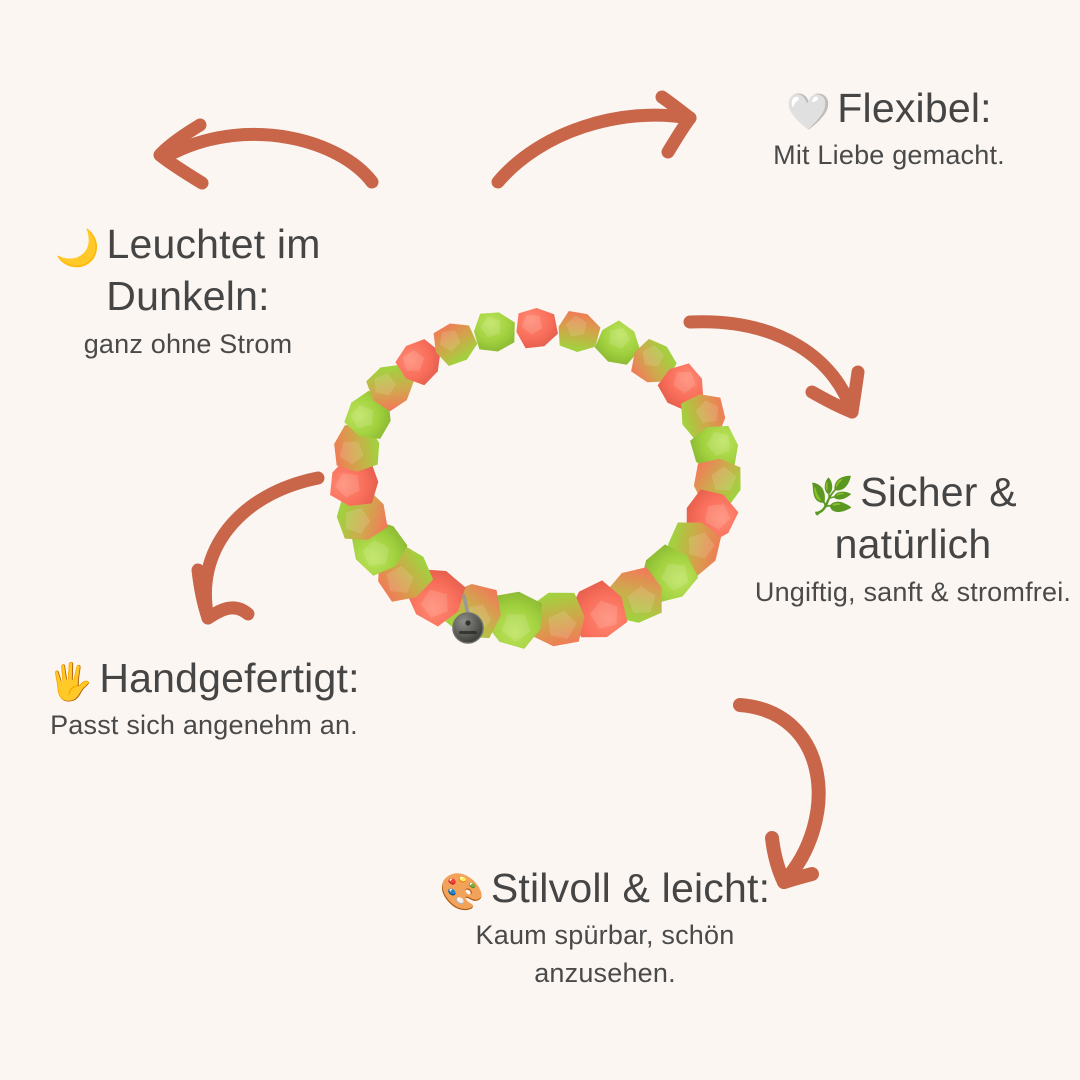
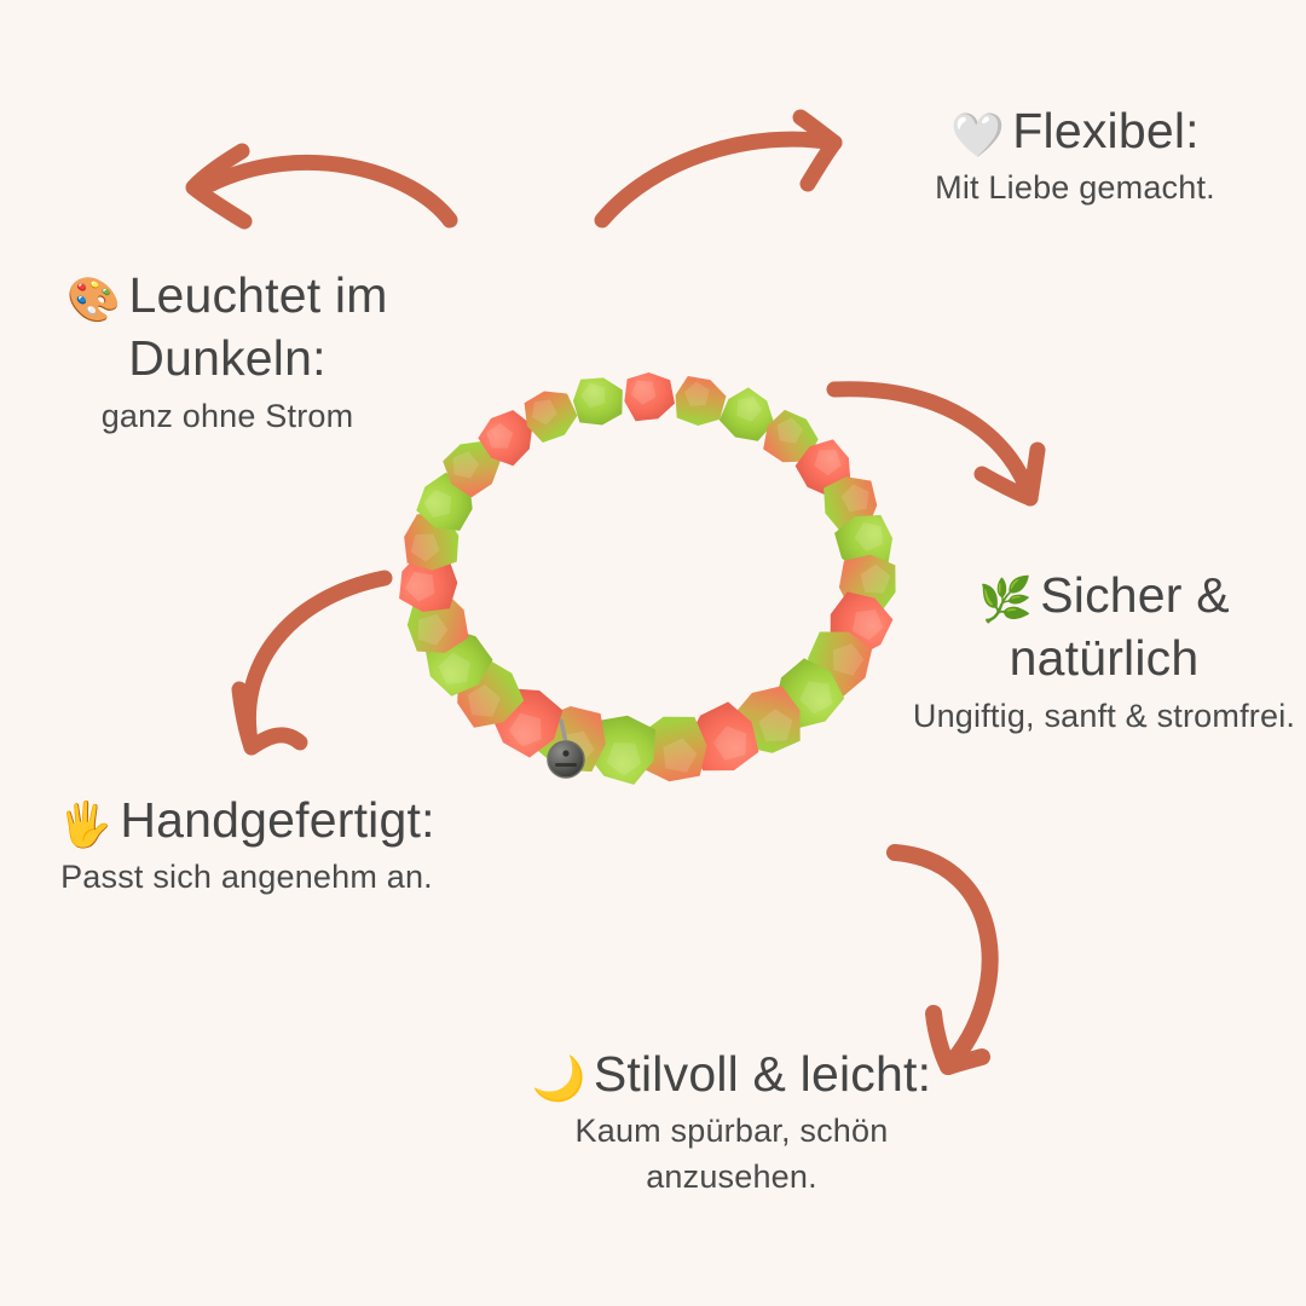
  🤍 Flexibel:
  Mit Liebe gemacht.
- 🌙 Leuchtet im Dunkeln:
+ 🎨 Leuchtet im Dunkeln:
  ganz ohne Strom
  🌿 Sicher & natürlich
  Ungiftig, sanft & stromfrei.
  🖐️ Handgefertigt:
  Passt sich angenehm an.
- 🎨 Stilvoll & leicht:
+ 🌙 Stilvoll & leicht:
  Kaum spürbar, schön anzusehen.
